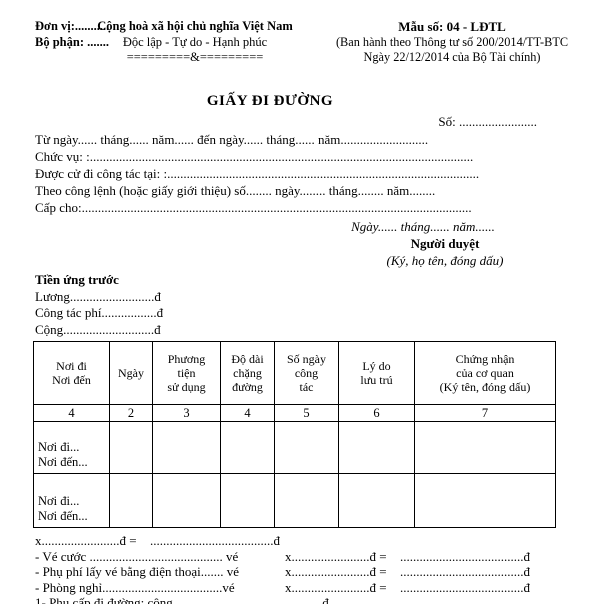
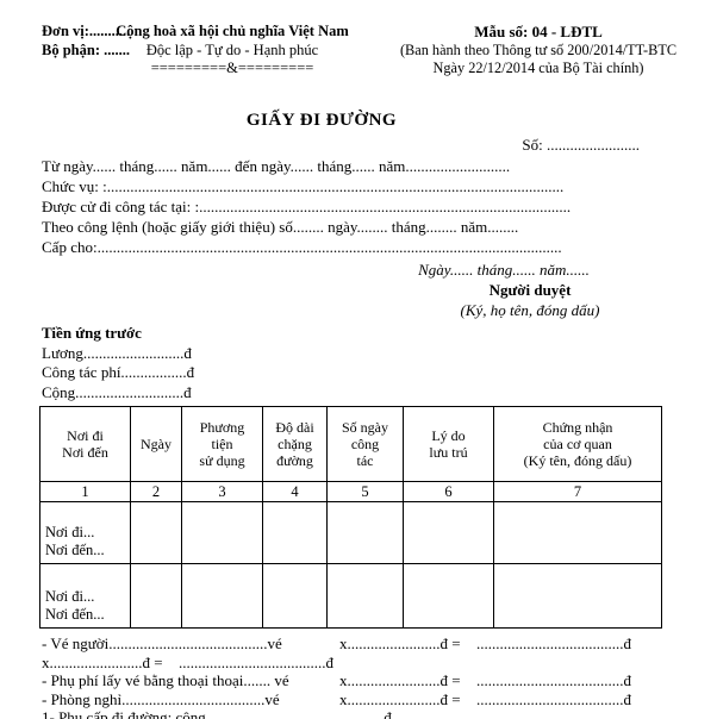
  Đơn vị:...........
  Bộ phận: .......
  Cộng hoà xã hội chủ nghĩa Việt Nam
  Độc lập - Tự do - Hạnh phúc
  =========&=========
  Mẫu số: 04 - LĐTL
  (Ban hành theo Thông tư số 200/2014/TT-BTC
  Ngày 22/12/2014 của Bộ Tài chính)
  GIẤY ĐI ĐƯỜNG
  Số: ........................
  Từ ngày...... tháng...... năm...... đến ngày...... tháng...... năm...........................
  Chức vụ: :......................................................................................................................
  Được cử đi công tác tại: :................................................................................................
  Theo công lệnh (hoặc giấy giới thiệu) số........ ngày........ tháng........ năm........
  Cấp cho:........................................................................................................................
  Ngày...... tháng...... năm......
  Người duyệt
  (Ký, họ tên, đóng dấu)
  Tiền ứng trước
  Lương..........................đ
  Công tác phí.................đ
  Cộng............................đ
  Nơi đi Nơi đến	Ngày	Phương tiện sử dụng	Độ dài chặng đường	Số ngày công tác	Lý do lưu trú	Chứng nhận của cơ quan (Ký tên, đóng dấu)
- 4	2	3	4	5	6	7
+ 1	2	3	4	5	6	7
  Nơi đi... Nơi đến...
  Nơi đi... Nơi đến...
+ - Vé người.........................................vé
  x........................đ =
  ......................................đ
- - Vé cước ......................................... vé
  x........................đ =
  ......................................đ
- - Phụ phí lấy vé bằng điện thoại....... vé
+ - Phụ phí lấy vé bằng thoại thoại....... vé
  x........................đ =
  ......................................đ
  - Phòng nghỉ.....................................vé
  x........................đ =
  ......................................đ
  1- Phụ cấp đi đường: cộng..............................................đ
